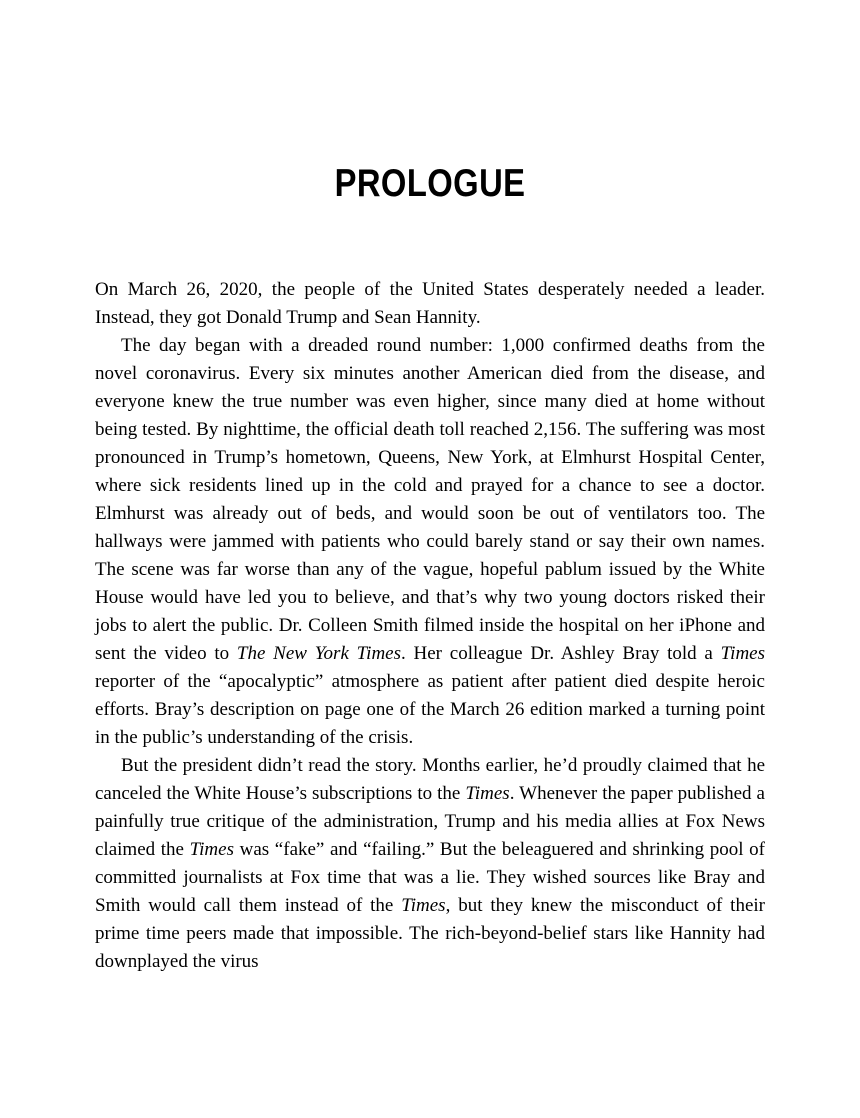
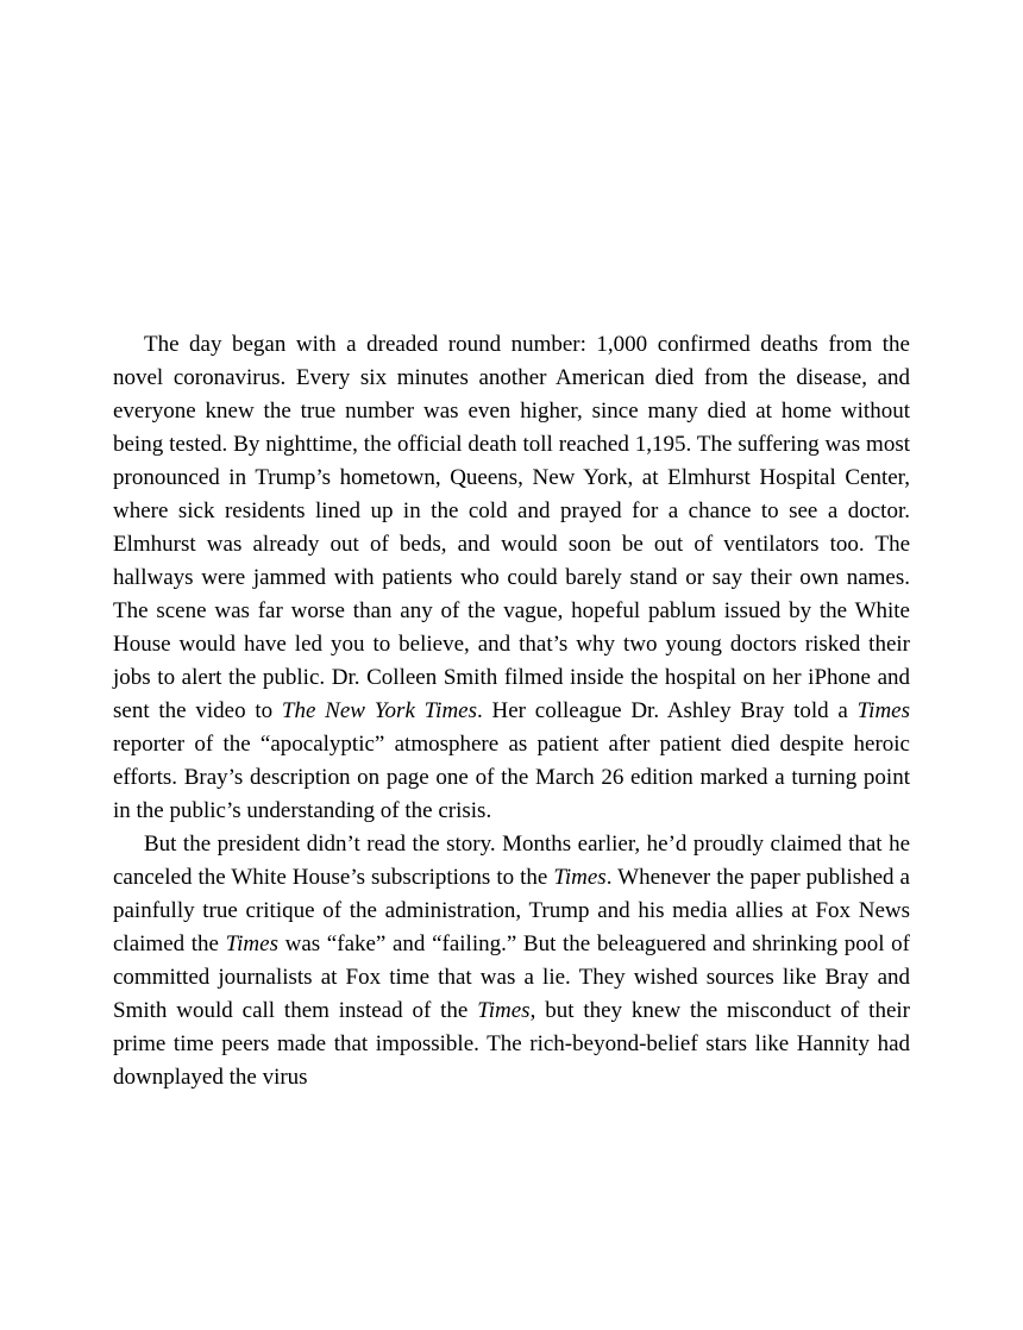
- PROLOGUE
- On March 26, 2020, the people of the United States desperately needed a leader. Instead, they got Donald Trump and Sean Hannity.
- The day began with a dreaded round number: 1,000 confirmed deaths from the novel coronavirus. Every six minutes another American died from the disease, and everyone knew the true number was even higher, since many died at home without being tested. By nighttime, the official death toll reached 2,156. The suffering was most pronounced in Trump’s hometown, Queens, New York, at Elmhurst Hospital Center, where sick residents lined up in the cold and prayed for a chance to see a doctor. Elmhurst was already out of beds, and would soon be out of ventilators too. The hallways were jammed with patients who could barely stand or say their own names. The scene was far worse than any of the vague, hopeful pablum issued by the White House would have led you to believe, and that’s why two young doctors risked their jobs to alert the public. Dr. Colleen Smith filmed inside the hospital on her iPhone and sent the video to The New York Times. Her colleague Dr. Ashley Bray told a Times reporter of the “apocalyptic” atmosphere as patient after patient died despite heroic efforts. Bray’s description on page one of the March 26 edition marked a turning point in the public’s understanding of the crisis.
+ The day began with a dreaded round number: 1,000 confirmed deaths from the novel coronavirus. Every six minutes another American died from the disease, and everyone knew the true number was even higher, since many died at home without being tested. By nighttime, the official death toll reached 1,195. The suffering was most pronounced in Trump’s hometown, Queens, New York, at Elmhurst Hospital Center, where sick residents lined up in the cold and prayed for a chance to see a doctor. Elmhurst was already out of beds, and would soon be out of ventilators too. The hallways were jammed with patients who could barely stand or say their own names. The scene was far worse than any of the vague, hopeful pablum issued by the White House would have led you to believe, and that’s why two young doctors risked their jobs to alert the public. Dr. Colleen Smith filmed inside the hospital on her iPhone and sent the video to The New York Times. Her colleague Dr. Ashley Bray told a Times reporter of the “apocalyptic” atmosphere as patient after patient died despite heroic efforts. Bray’s description on page one of the March 26 edition marked a turning point in the public’s understanding of the crisis.
  But the president didn’t read the story. Months earlier, he’d proudly claimed that he canceled the White House’s subscriptions to the Times. Whenever the paper published a painfully true critique of the administration, Trump and his media allies at Fox News claimed the Times was “fake” and “failing.” But the beleaguered and shrinking pool of committed journalists at Fox time that was a lie. They wished sources like Bray and Smith would call them instead of the Times, but they knew the misconduct of their prime time peers made that impossible. The rich-beyond-belief stars like Hannity had downplayed the virus
